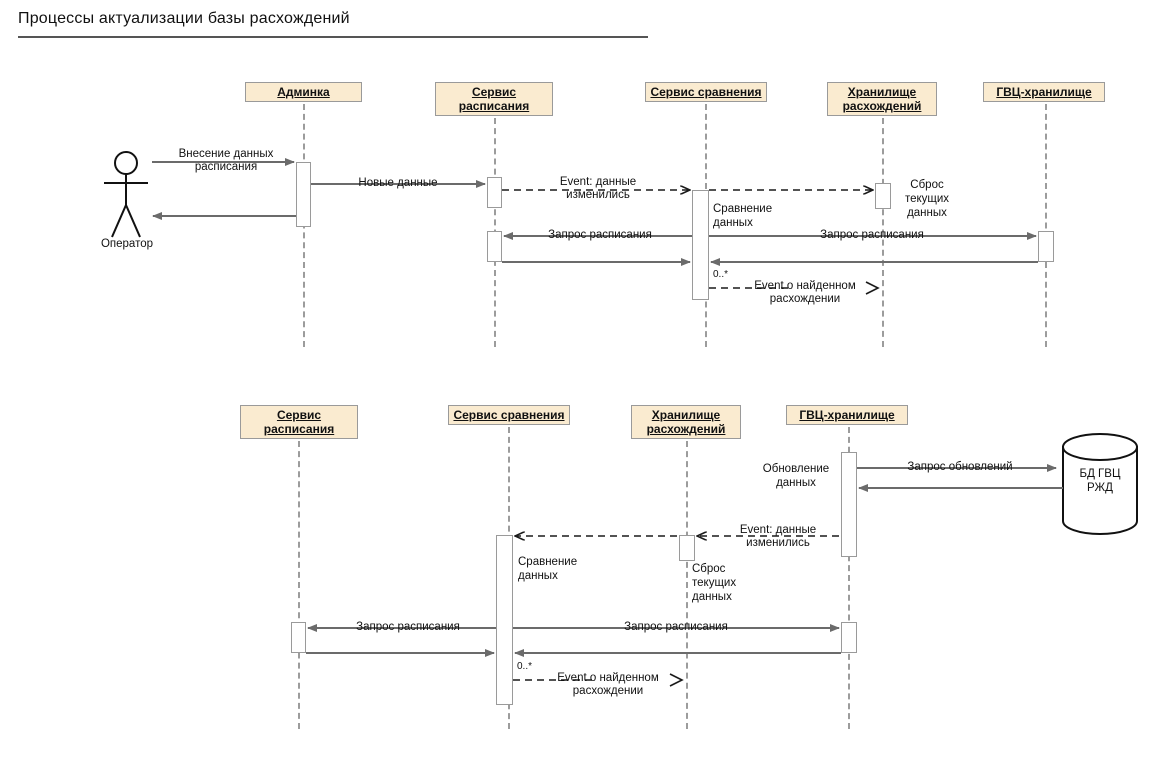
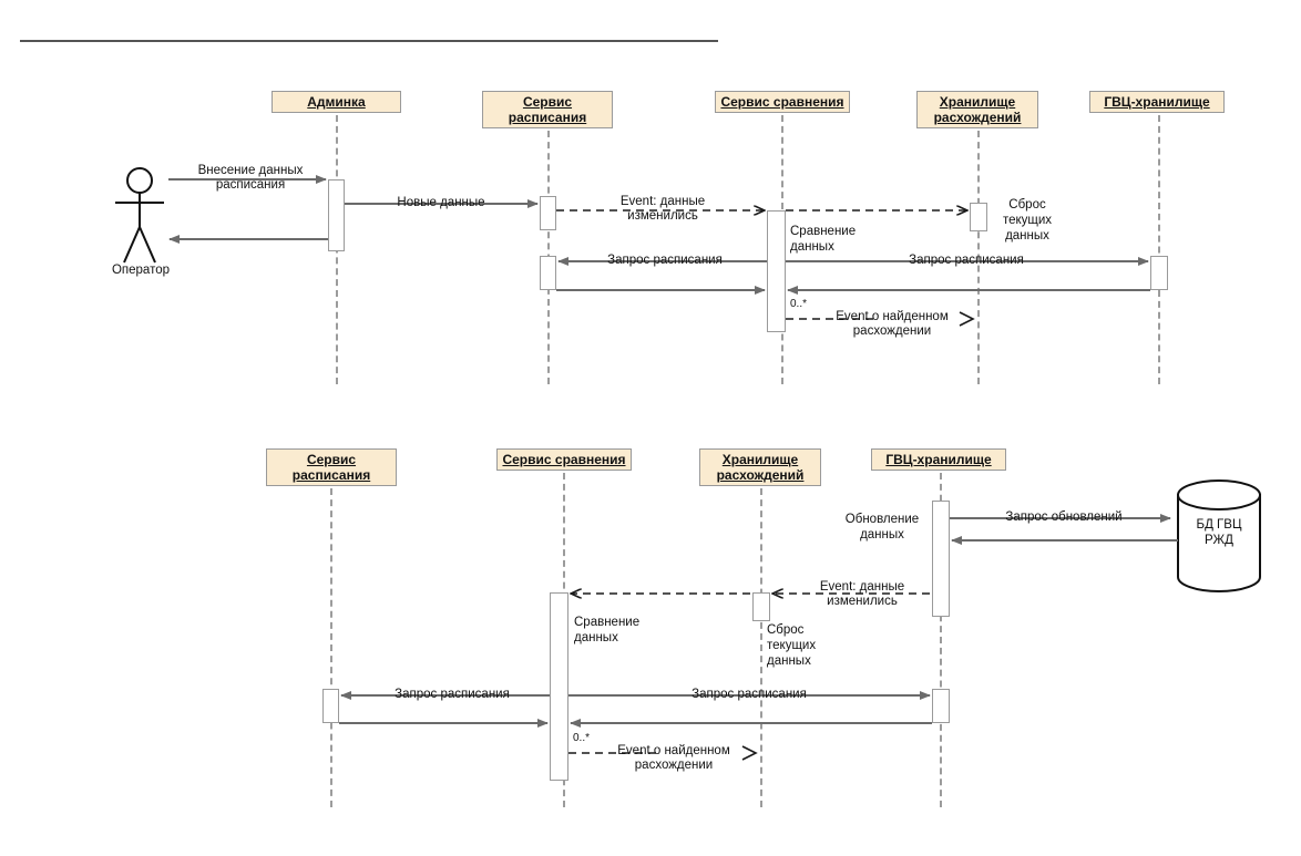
- Процессы актуализации базы расхождений
  Админка
  Сервис
  расписания
  Сервис сравнения
  Хранилище
  расхождений
  ГВЦ-хранилище
  Оператор
  Внесение данных
  расписания
  Новые данные
  Event: данные
  изменились
  Запрос расписания
  Запрос расписания
  0..*
  Event о найденном
  расхождении
  Сравнение
  данных
  Сброс
  текущих
  данных
  Сервис
  расписания
  Сервис сравнения
  Хранилище
  расхождений
  ГВЦ-хранилище
  Запрос обновлений
  Обновление
  данных
  Event: данные
  изменились
  Сравнение
  данных
  Сброс
  текущих
  данных
  Запрос расписания
  Запрос расписания
  0..*
  Event о найденном
  расхождении
  БД ГВЦ
  РЖД
